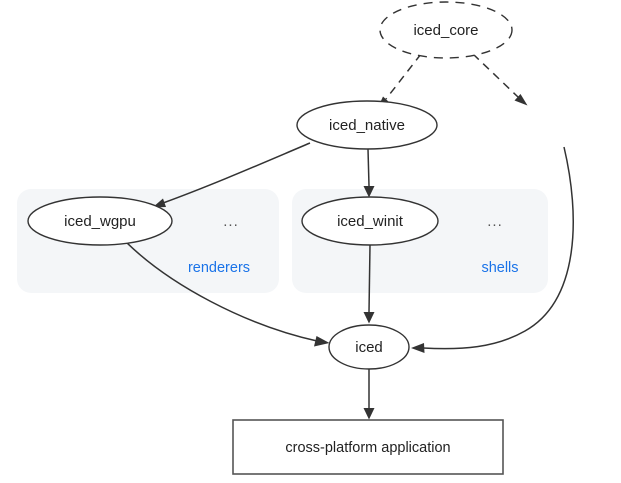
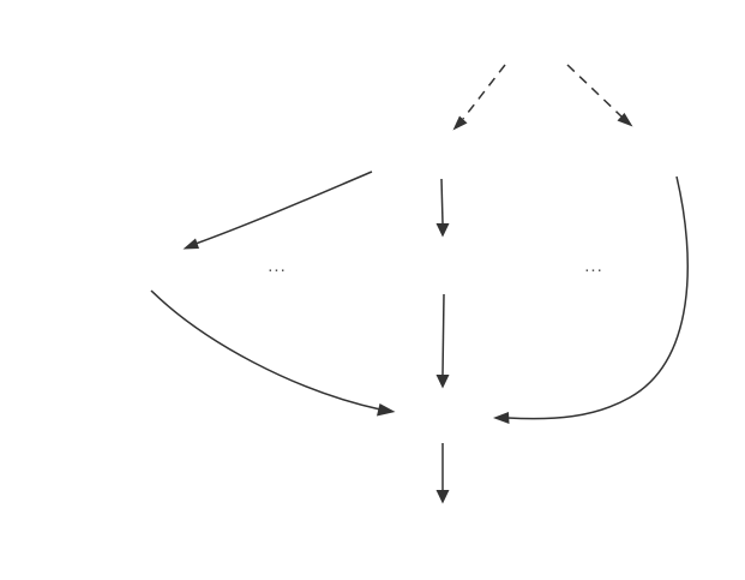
- renderers
- shells
- iced_core
- iced_native
- iced_wgpu
- iced_winit
- iced
- cross-platform application
  ...
  ...
